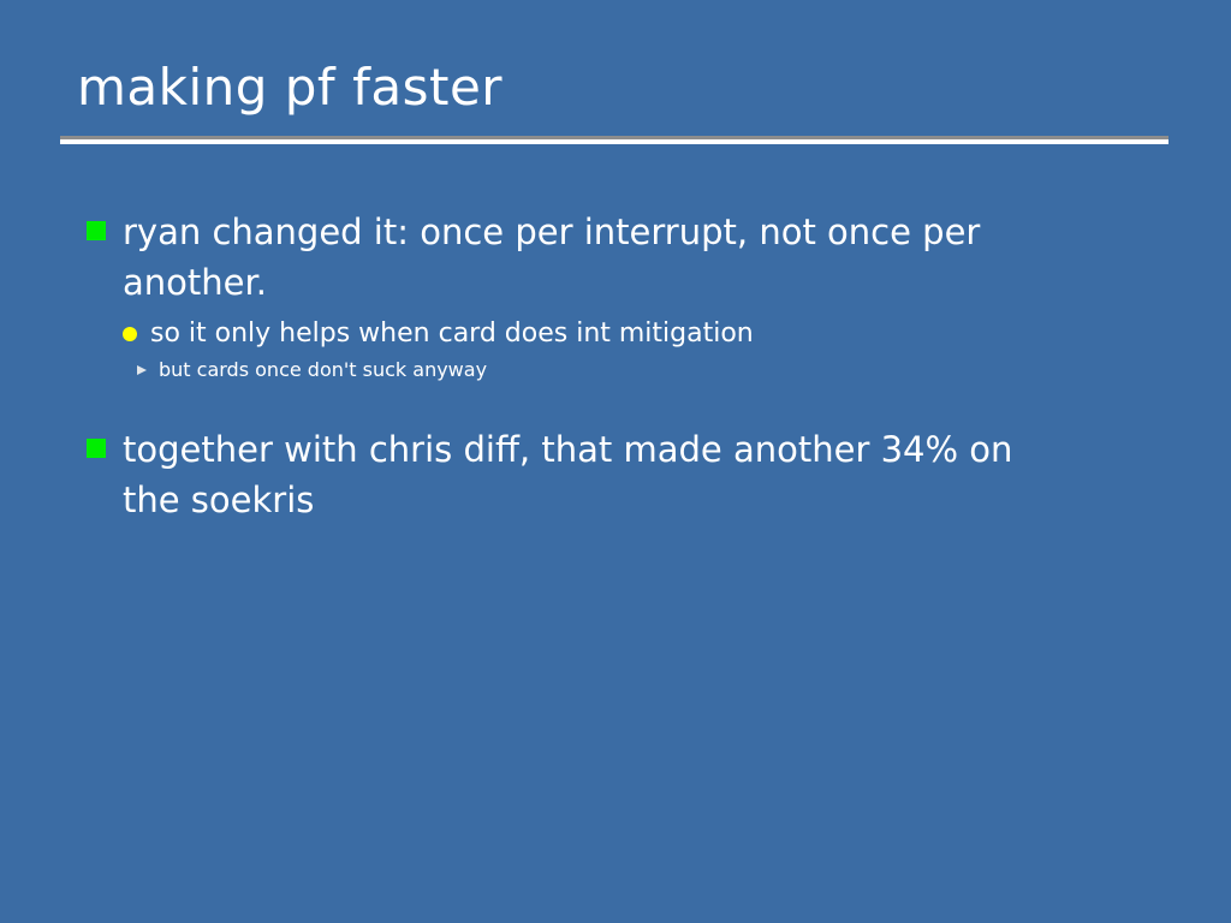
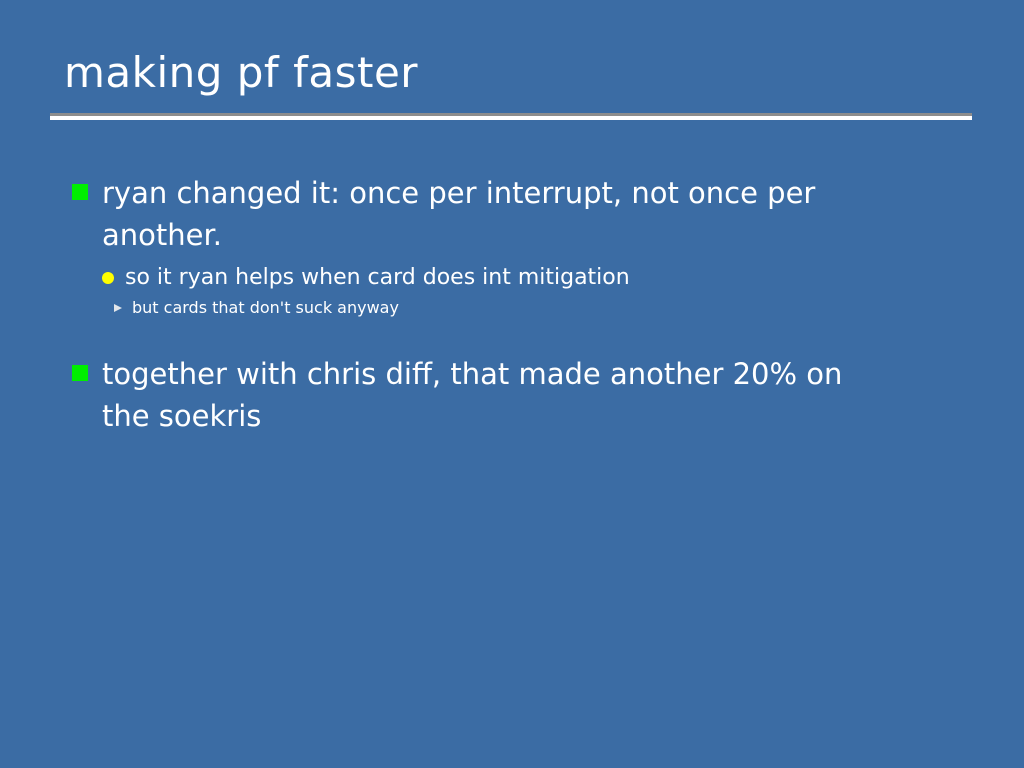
  making pf faster
  ryan changed it: once per interrupt, not once per another.
- so it only helps when card does int mitigation
+ so it ryan helps when card does int mitigation
- but cards once don't suck anyway
+ but cards that don't suck anyway
- together with chris diff, that made another 34% on the soekris
+ together with chris diff, that made another 20% on the soekris
